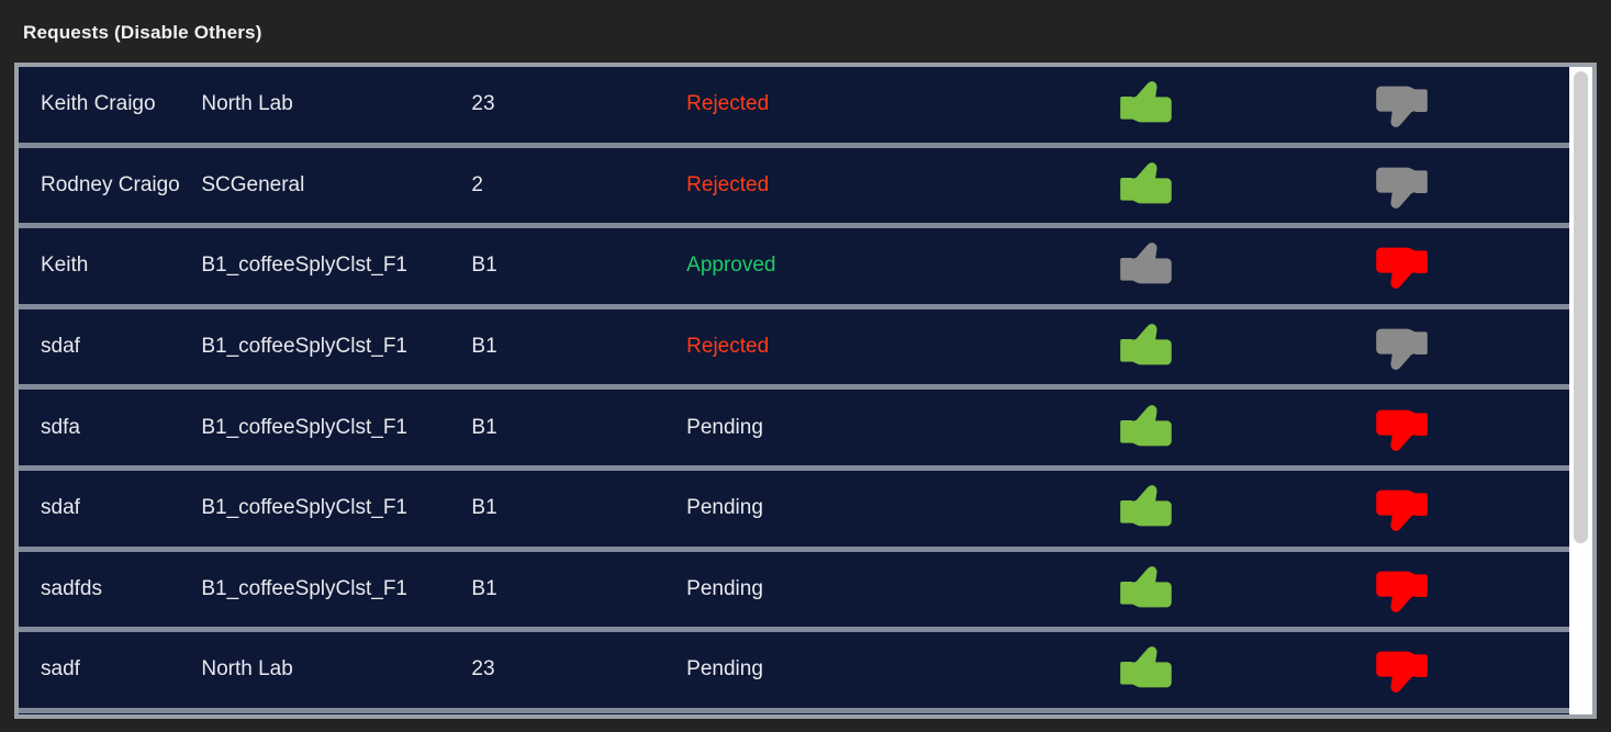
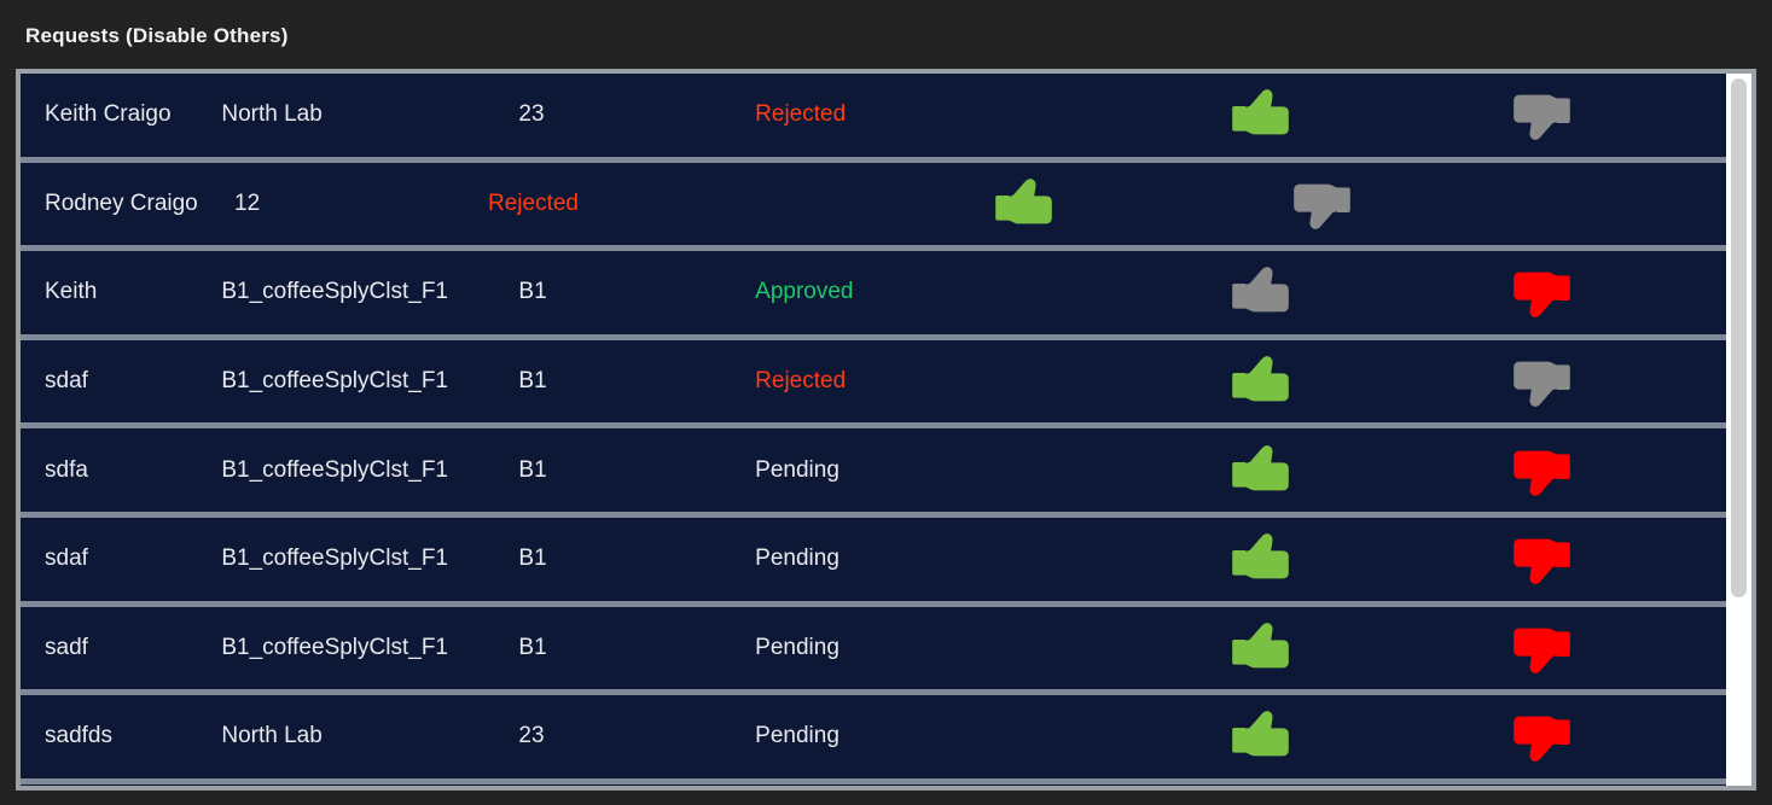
  Requests (Disable Others)
  Keith Craigo
  North Lab
  23
  Rejected
  Rodney Craigo
- SCGeneral
- 2
+ 12
  Rejected
  Keith
  B1_coffeeSplyClst_F1
  B1
  Approved
  sdaf
  B1_coffeeSplyClst_F1
  B1
  Rejected
  sdfa
  B1_coffeeSplyClst_F1
  B1
  Pending
  sdaf
  B1_coffeeSplyClst_F1
  B1
  Pending
- sadfds
+ sadf
  B1_coffeeSplyClst_F1
  B1
  Pending
- sadf
+ sadfds
  North Lab
  23
  Pending
